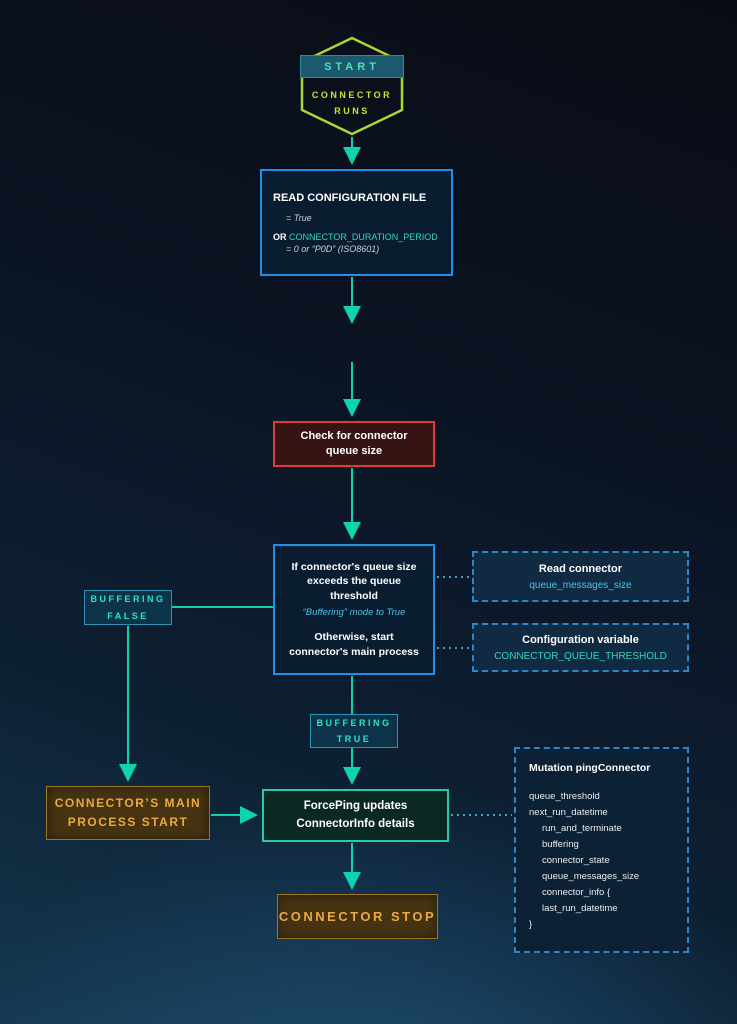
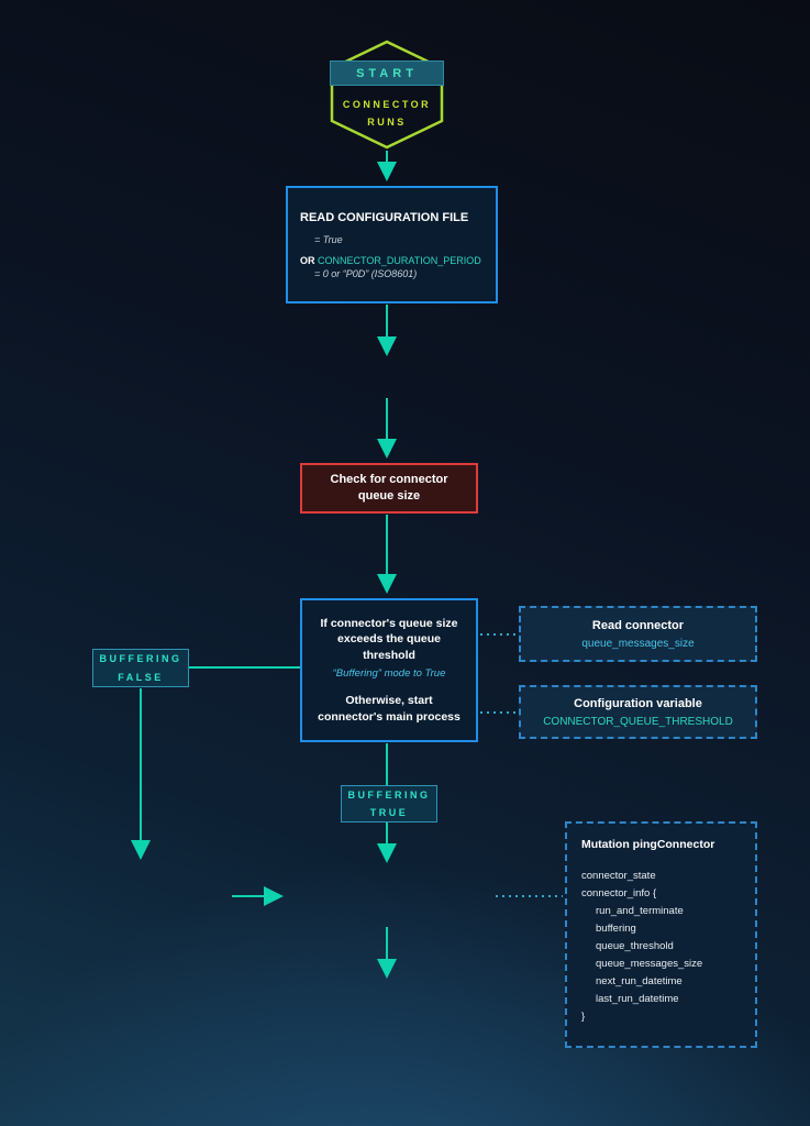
  START
  CONNECTOR
  RUNS
  READ CONFIGURATION FILE
  = True
  OR CONNECTOR_DURATION_PERIOD
  = 0 or “P0D” (ISO8601)
  Check for connector
  queue size
  If connector's queue size
  exceeds the queue
  threshold
  “Buffering” mode to True
  Otherwise, start
  connector's main process
  BUFFERING
  FALSE
  BUFFERING
  TRUE
  Read connector
  queue_messages_size
  Configuration variable
  CONNECTOR_QUEUE_THRESHOLD
- CONNECTOR’S MAIN
- PROCESS START
- ForcePing updates
- ConnectorInfo details
  Mutation pingConnector
- queue_threshold
+ connector_state
- next_run_datetime
+ connector_info {
  run_and_terminate
  buffering
- connector_state
+ queue_threshold
  queue_messages_size
- connector_info {
+ next_run_datetime
  last_run_datetime
  }
- CONNECTOR STOP
